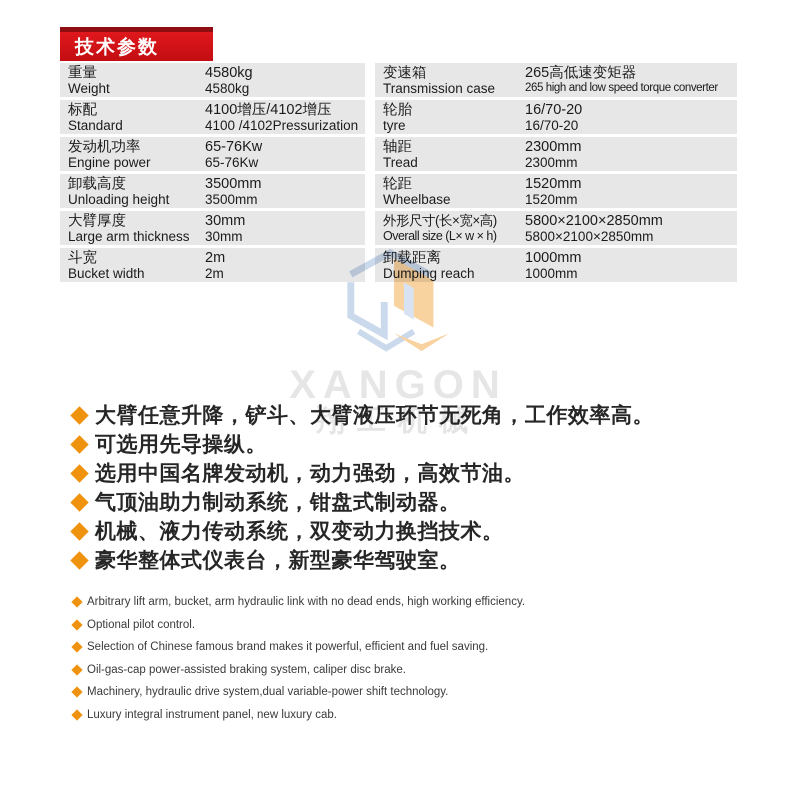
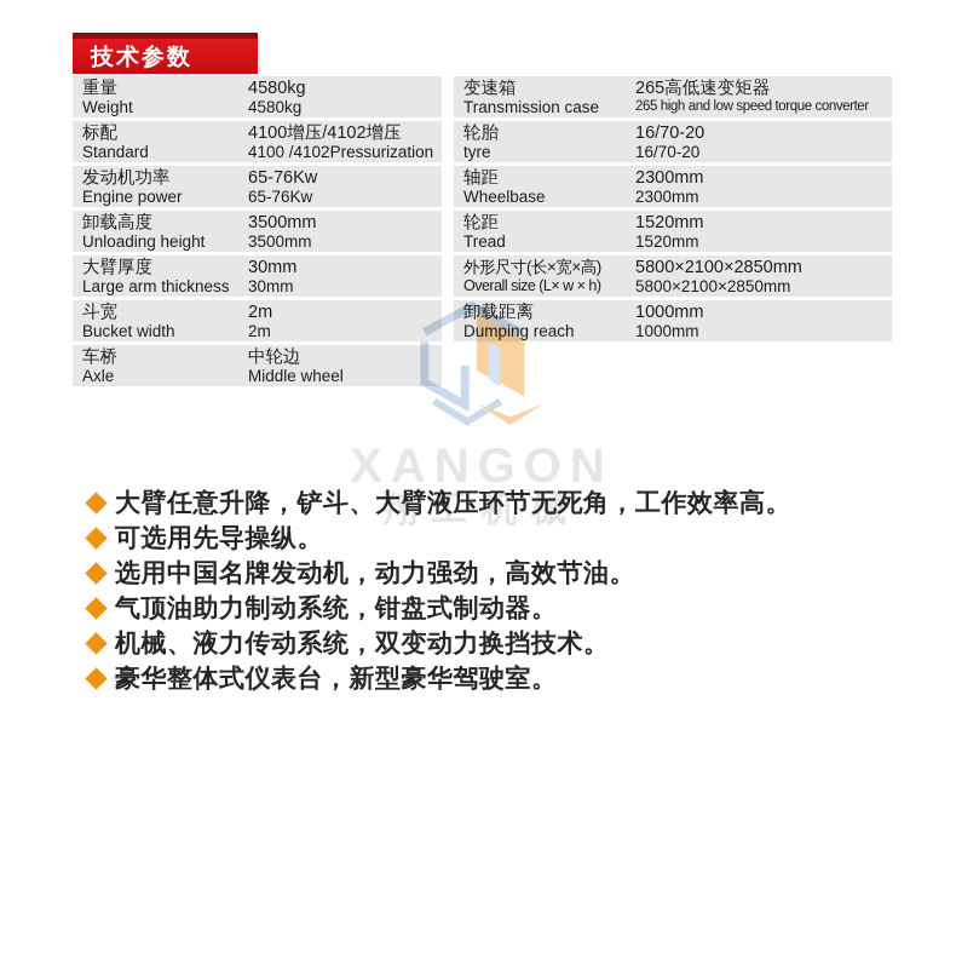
  技术参数
  重量
  Weight
  4580kg
  4580kg
  标配
  Standard
  4100增压/4102增压
  4100 /4102Pressurization
  发动机功率
  Engine power
  65-76Kw
  65-76Kw
  卸载高度
  Unloading height
  3500mm
  3500mm
  大臂厚度
  Large arm thickness
  30mm
  30mm
  斗宽
  Bucket width
  2m
  2m
+ 车桥
+ Axle
+ 中轮边
+ Middle wheel
  变速箱
  Transmission case
  265高低速变矩器
  265 high and low speed torque converter
  轮胎
  tyre
  16/70-20
  16/70-20
  轴距
- Tread
+ Wheelbase
  2300mm
  2300mm
  轮距
- Wheelbase
+ Tread
  1520mm
  1520mm
  外形尺寸(长×宽×高)
  Overall size (L× w × h)
  5800×2100×2850mm
  5800×2100×2850mm
  卸载距离
  Dumping reach
  1000mm
  1000mm
  XANGON
  翔工机械
  大臂任意升降，铲斗、大臂液压环节无死角，工作效率高。
  可选用先导操纵。
  选用中国名牌发动机，动力强劲，高效节油。
  气顶油助力制动系统，钳盘式制动器。
  机械、液力传动系统，双变动力换挡技术。
  豪华整体式仪表台，新型豪华驾驶室。
- Arbitrary lift arm, bucket, arm hydraulic link with no dead ends, high working efficiency.
- Optional pilot control.
- Selection of Chinese famous brand makes it powerful, efficient and fuel saving.
- Oil-gas-cap power-assisted braking system, caliper disc brake.
- Machinery, hydraulic drive system,dual variable-power shift technology.
- Luxury integral instrument panel, new luxury cab.
